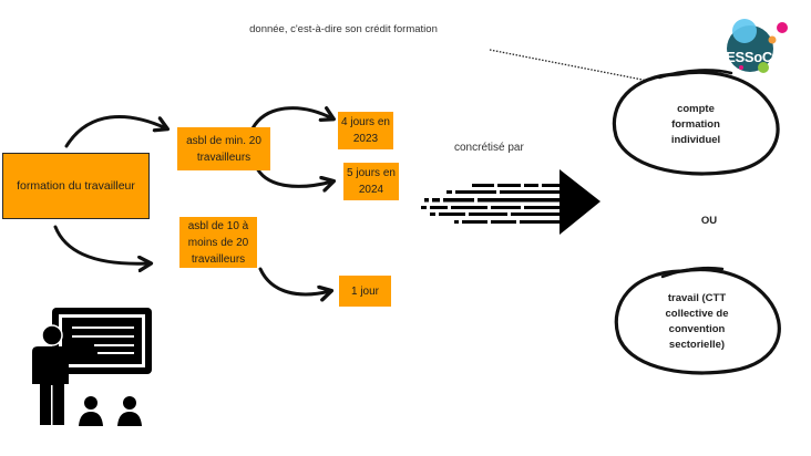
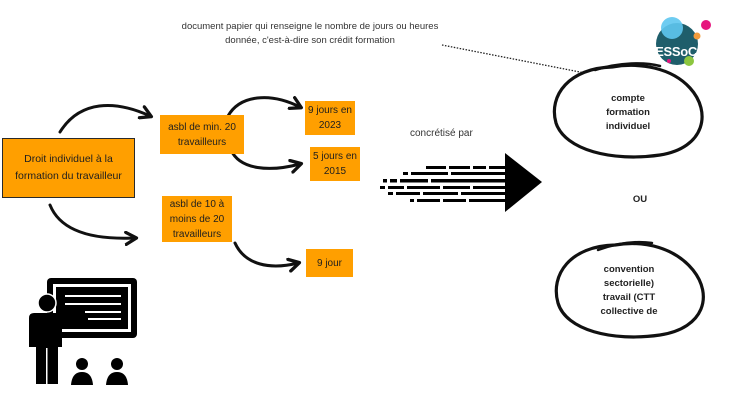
+ document papier qui renseigne le nombre de jours ou heures
  donnée, c'est-à-dire son crédit formation
  CESSoC
+ Droit individuel à la
  formation du travailleur
  asbl de min. 20
  travailleurs
- 4 jours en
+ 9 jours en
  2023
  5 jours en
- 2024
+ 2015
  asbl de 10 à
  moins de 20
  travailleurs
- 1 jour
+ 9 jour
  concrétisé par
  compte
  formation
  individuel
  OU
- travail (CTT
+ convention
- collective de
+ sectorielle)
- convention
+ travail (CTT
- sectorielle)
+ collective de
